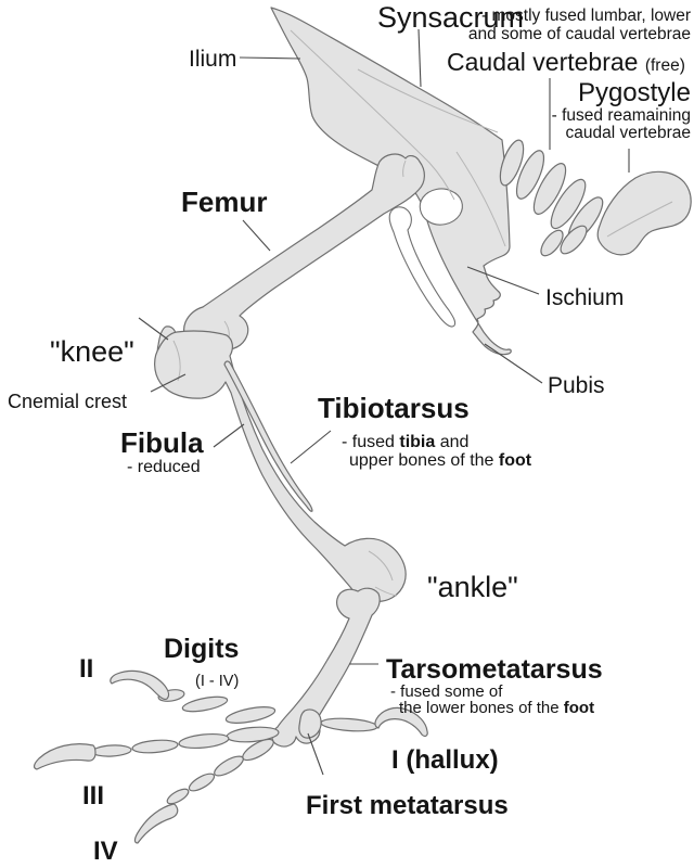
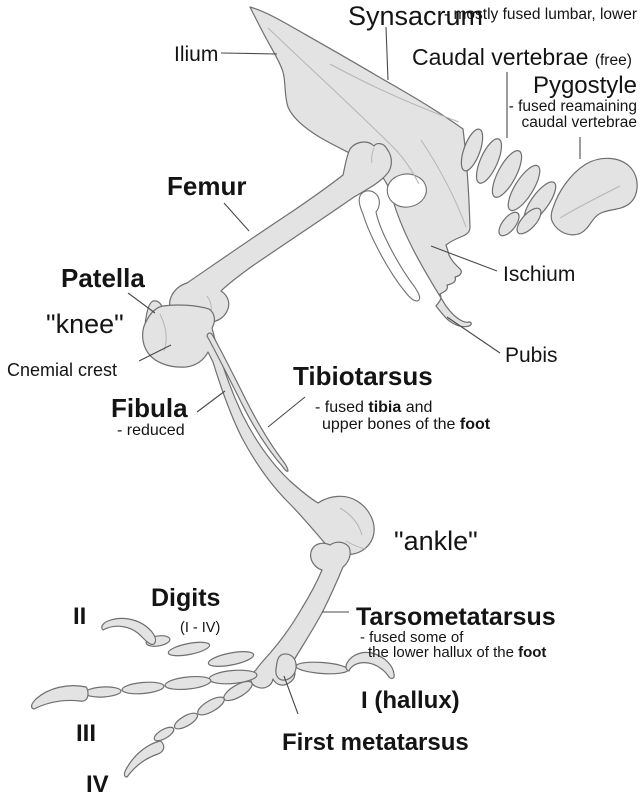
  Ilium
  Synsacrum
  - mostly fused lumbar, lower
- and some of caudal vertebrae
  Caudal vertebrae (free)
  Pygostyle
  - fused reamaining
  caudal vertebrae
  Ischium
  Pubis
  Femur
+ Patella
  "knee"
  Cnemial crest
  Fibula
  - reduced
  Tibiotarsus
  - fused tibia and
  upper bones of the foot
  "ankle"
  Tarsometatarsus
  - fused some of
- the lower bones of the foot
+ the lower hallux of the foot
  Digits
  (I - IV)
  II
  III
  IV
  I (hallux)
  First metatarsus
